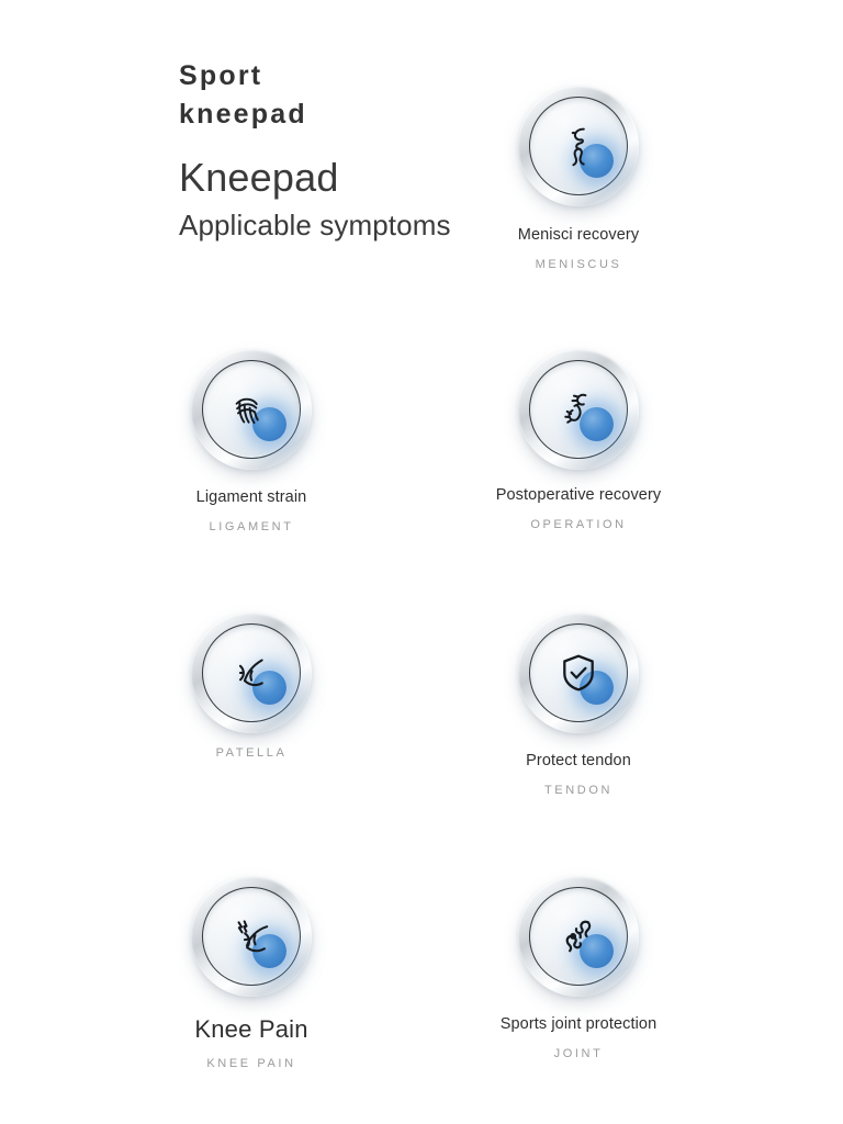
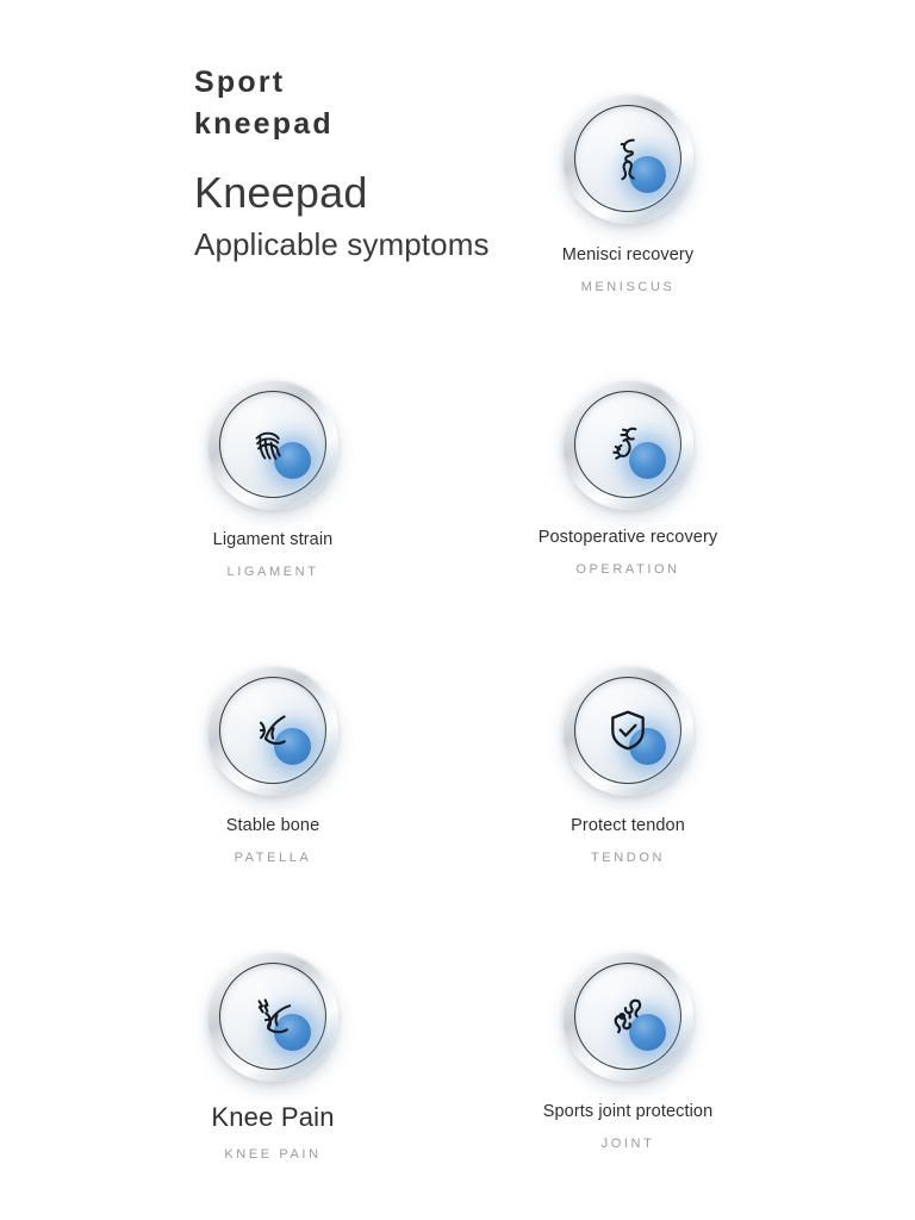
  Sport
  kneepad
  Kneepad
  Applicable symptoms
  Menisci recovery
  MENISCUS
  Ligament strain
  LIGAMENT
  Postoperative recovery
  OPERATION
+ Stable bone
  PATELLA
  Protect tendon
  TENDON
  Knee Pain
  KNEE PAIN
  Sports joint protection
  JOINT
